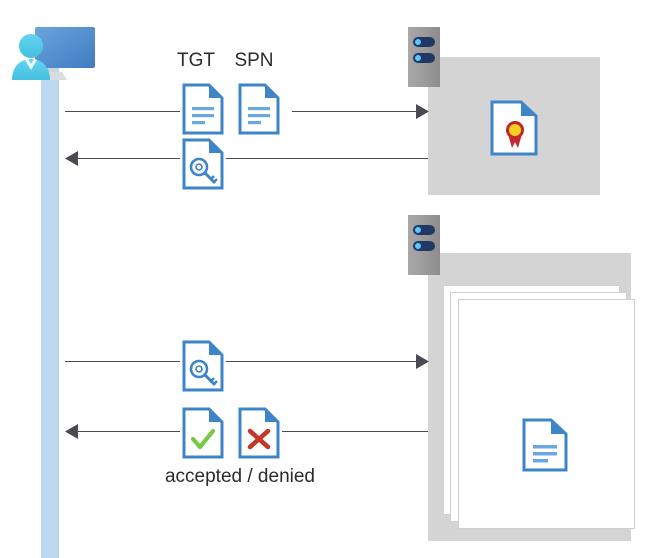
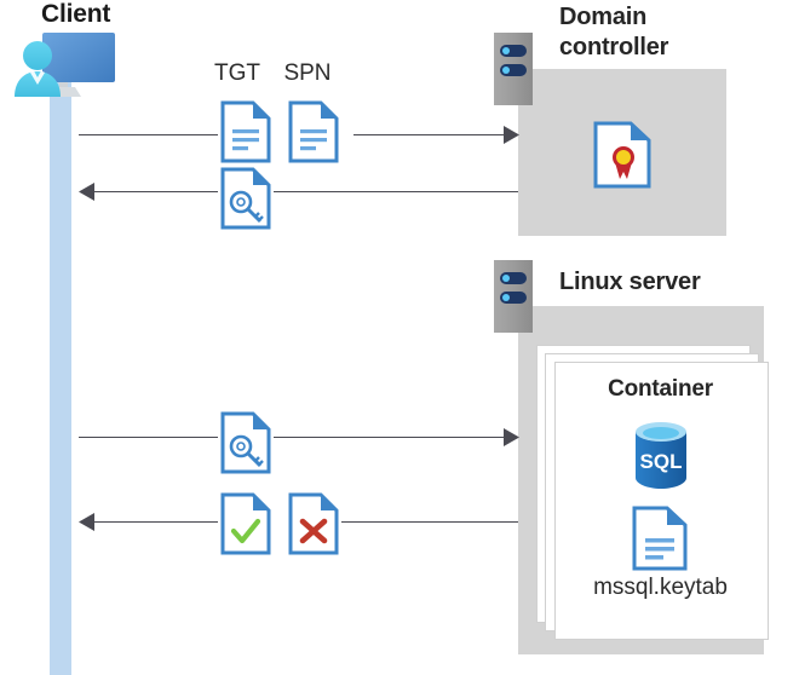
+ Client
+ Domain
+ controller
+ Linux server
+ Container
+ SQL
+ mssql.keytab
  TGT
  SPN
- accepted / denied
